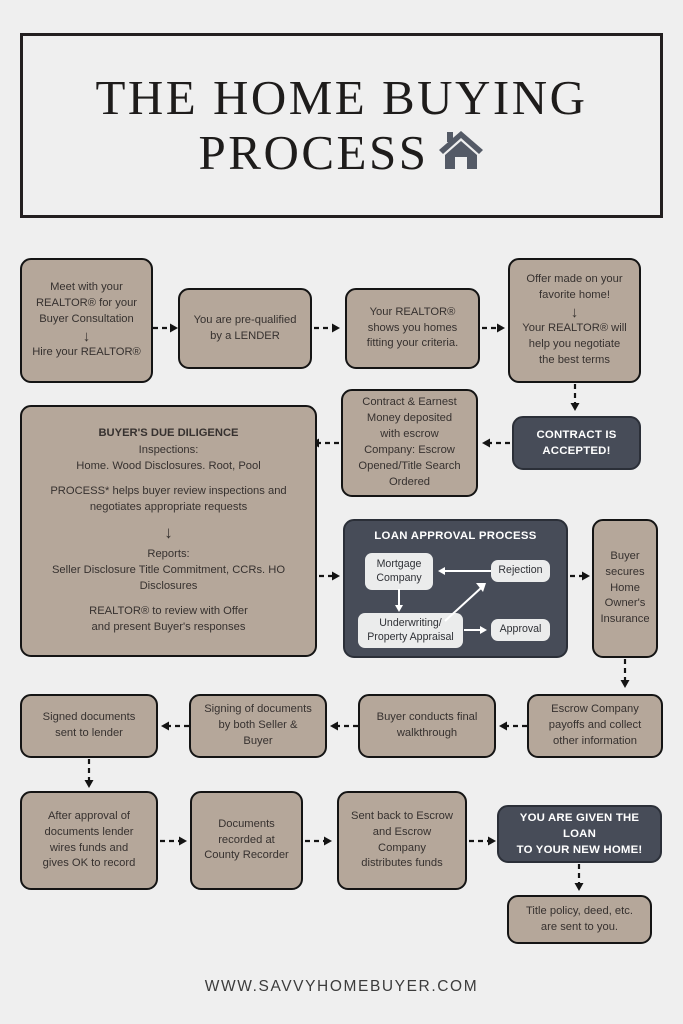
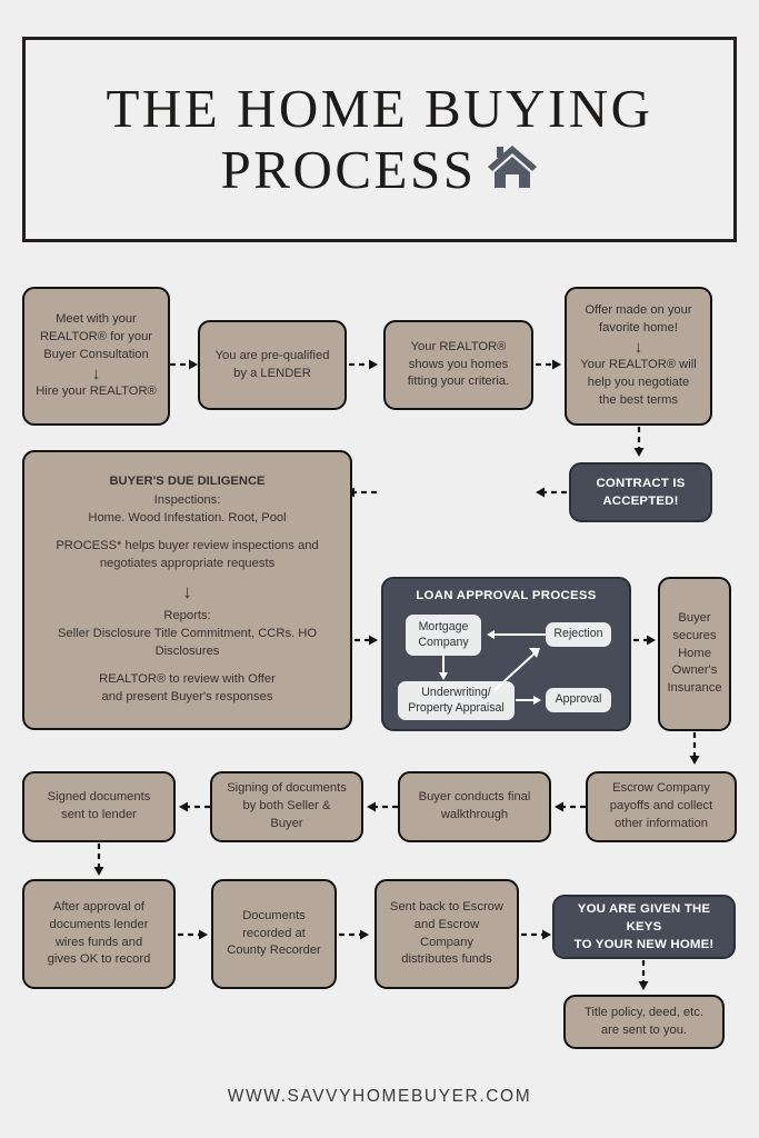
  THE HOME BUYING
  PROCESS
  Meet with your
  REALTOR® for your
  Buyer Consultation
  ↓
  Hire your REALTOR®
  You are pre-qualified
  by a LENDER
  Your REALTOR®
  shows you homes
  fitting your criteria.
  Offer made on your
  favorite home!
  ↓
  Your REALTOR® will
  help you negotiate
  the best terms
  CONTRACT IS
  ACCEPTED!
- Contract & Earnest
- Money deposited
- with escrow
- Company: Escrow
- Opened/Title Search
- Ordered
  BUYER'S DUE DILIGENCE
  Inspections:
- Home. Wood Disclosures. Root, Pool
+ Home. Wood Infestation. Root, Pool
  PROCESS* helps buyer review inspections and
  negotiates appropriate requests
  ↓
  Reports:
  Seller Disclosure Title Commitment, CCRs. HO
  Disclosures
  REALTOR® to review with Offer
  and present Buyer's responses
  LOAN APPROVAL PROCESS
  Mortgage Company
  Rejection
  Underwriting/ Property Appraisal
  Approval
  Buyer
  secures
  Home
  Owner's
  Insurance
  Escrow Company
  payoffs and collect
  other information
  Buyer conducts final
  walkthrough
  Signing of documents
  by both Seller &
  Buyer
  Signed documents
  sent to lender
  After approval of
  documents lender
  wires funds and
  gives OK to record
  Documents
  recorded at
  County Recorder
  Sent back to Escrow
  and Escrow
  Company
  distributes funds
- YOU ARE GIVEN THE LOAN
+ YOU ARE GIVEN THE KEYS
  TO YOUR NEW HOME!
  Title policy, deed, etc.
  are sent to you.
  WWW.SAVVYHOMEBUYER.COM
